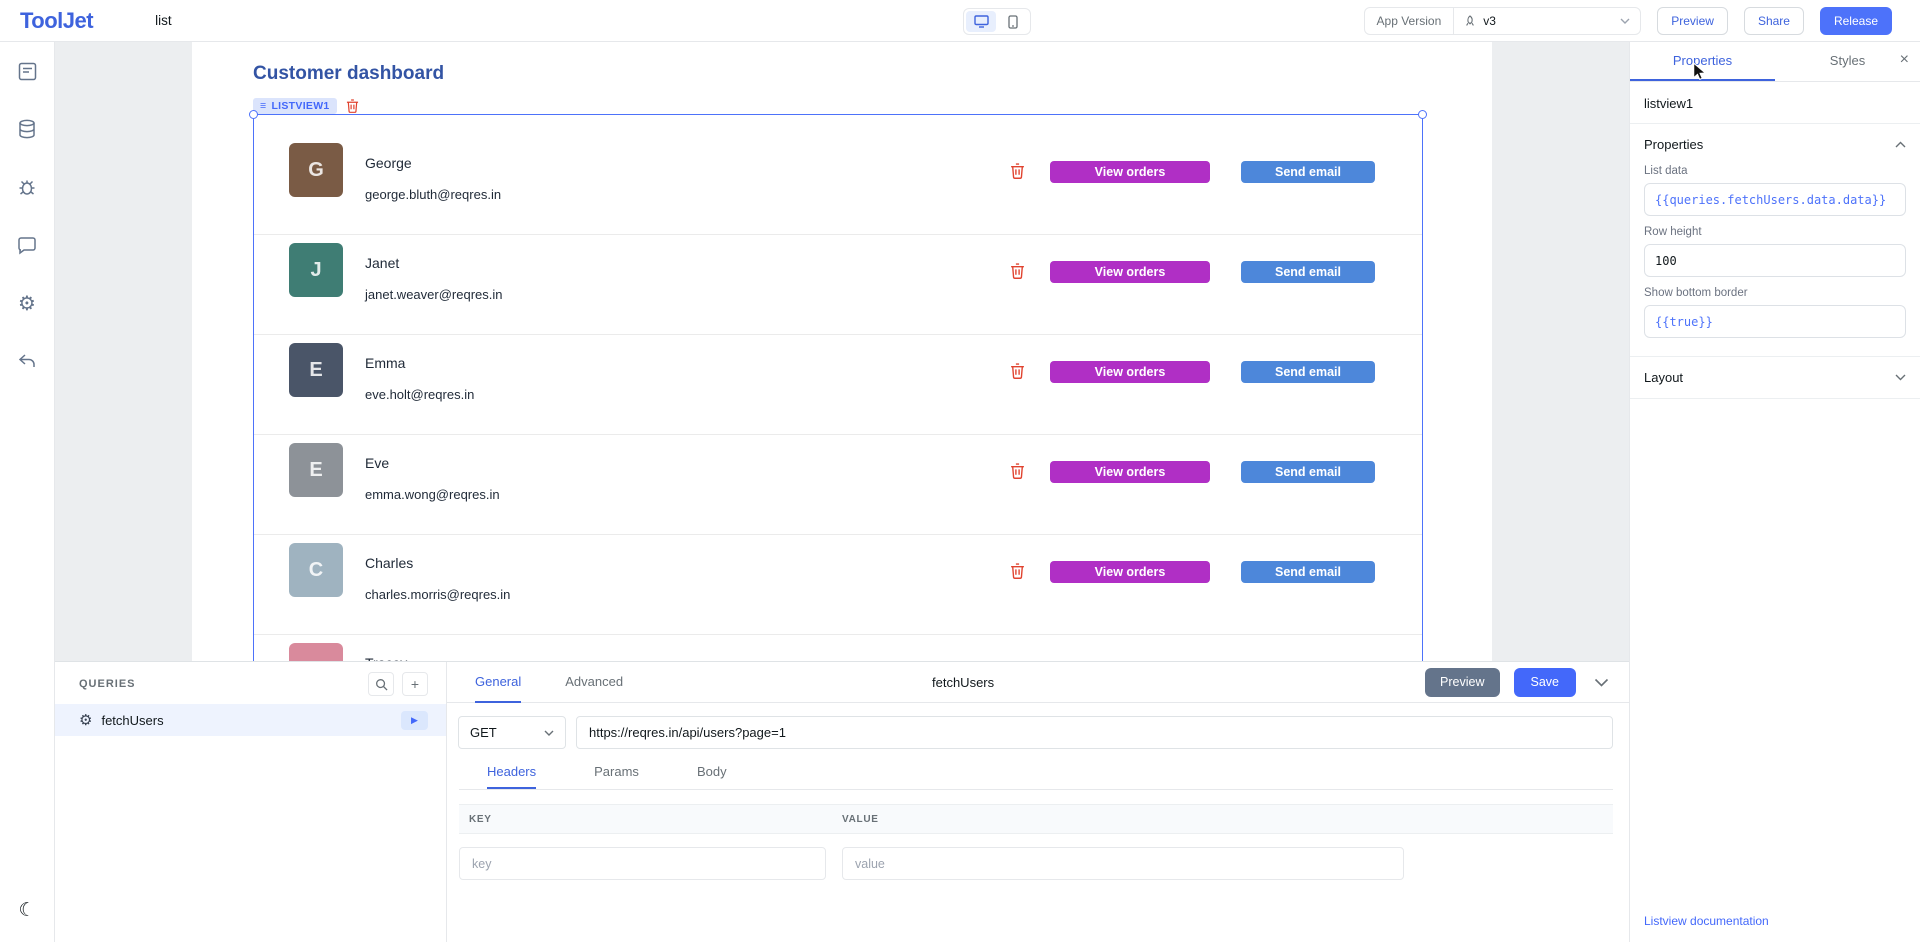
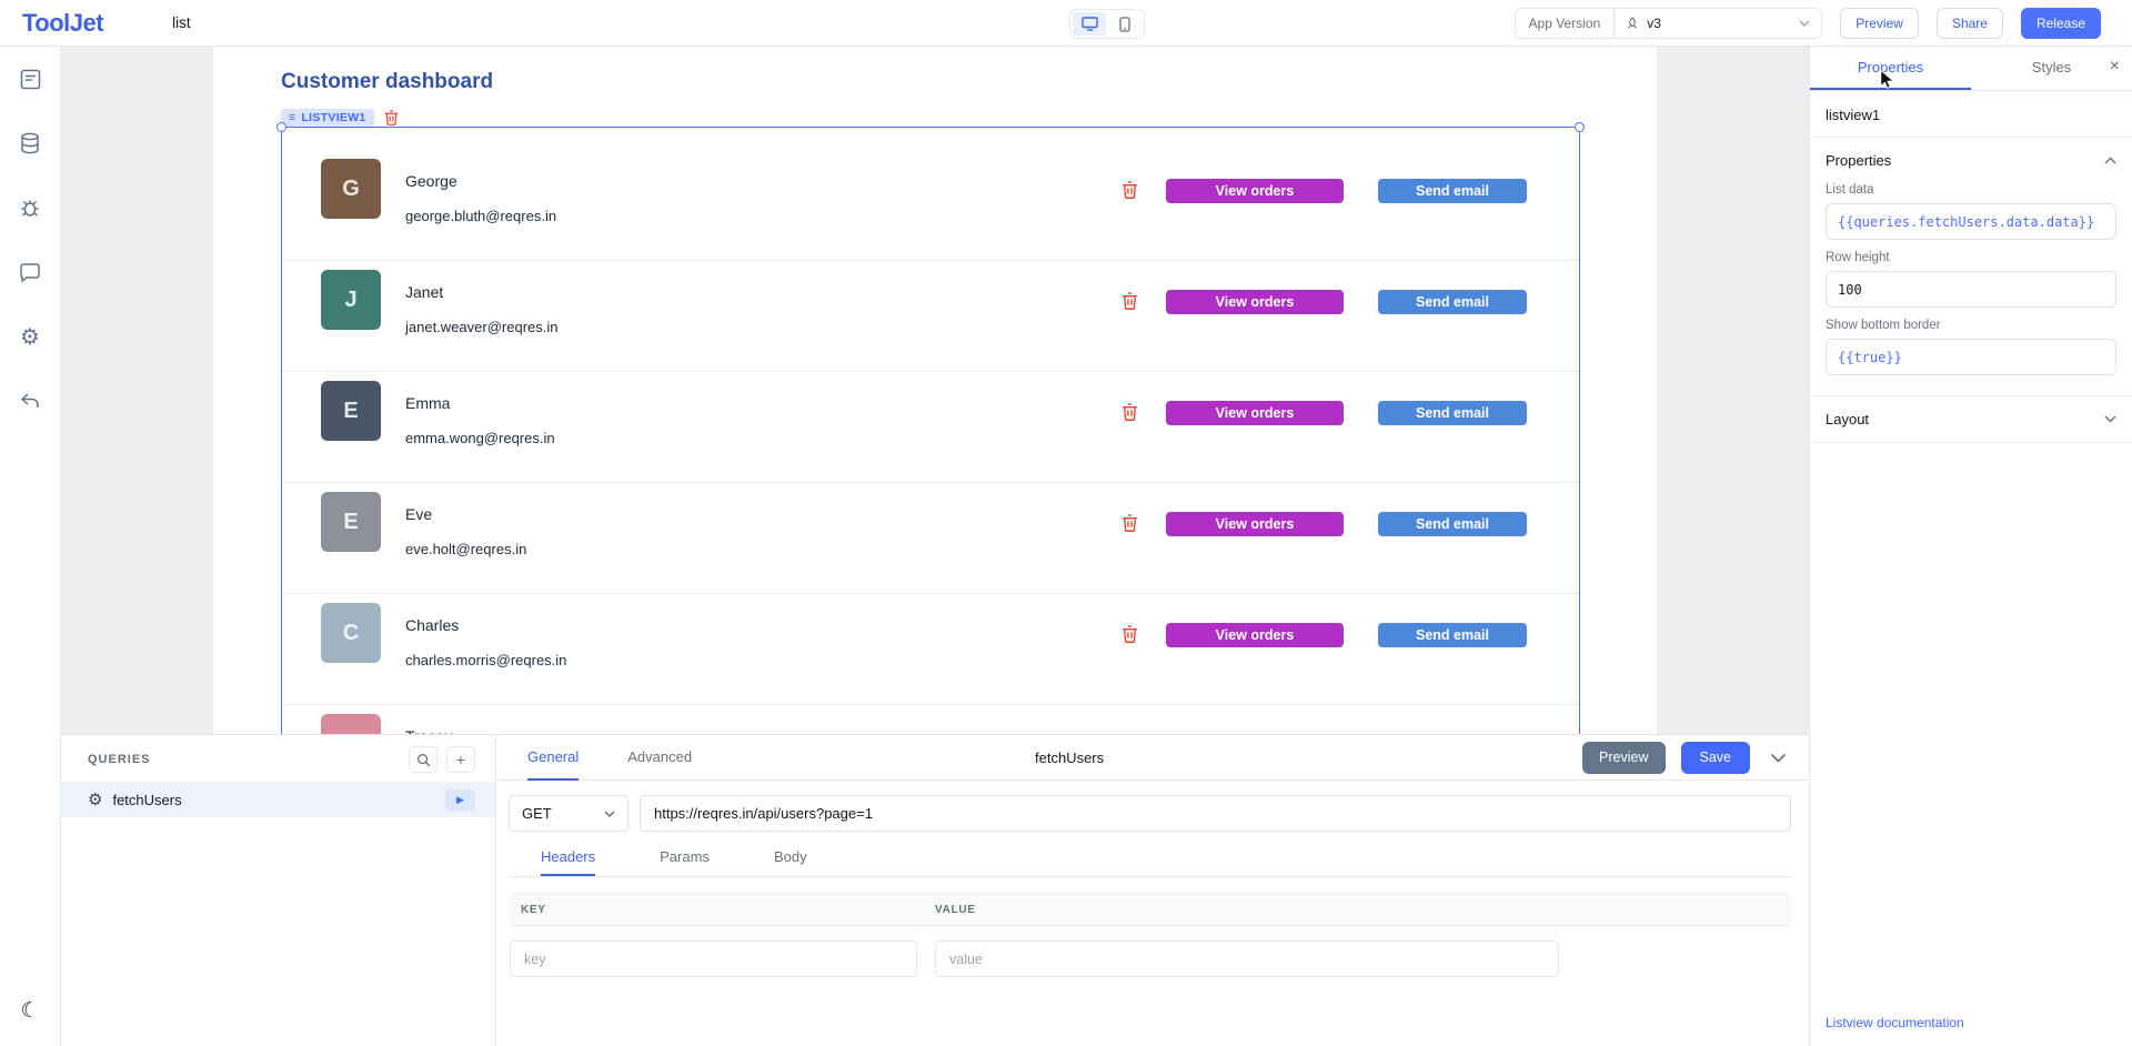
  ToolJet
  list
  App Version
  v3
  Preview
  Share
  Release
  ⚙
  ☾
  Customer dashboard
  ≡
  LISTVIEW1
  G
  George
  george.bluth@reqres.in
  View orders
  Send email
  J
  Janet
  janet.weaver@reqres.in
  View orders
  Send email
  E
  Emma
- eve.holt@reqres.in
+ emma.wong@reqres.in
  View orders
  Send email
  E
  Eve
- emma.wong@reqres.in
+ eve.holt@reqres.in
  View orders
  Send email
  C
  Charles
  charles.morris@reqres.in
  View orders
  Send email
  QUERIES
  +
  ⚙
  fetchUsers
  ▶
  General
  Advanced
  fetchUsers
  Preview
  Save
  GET
  https://reqres.in/api/users?page=1
  Headers
  Params
  Body
  KEY
  VALUE
  key
  value
  Properties
  Styles
  ×
  listview1
  Properties
  List data
  {{queries.fetchUsers.data.data}}
  Row height
  100
  Show bottom border
  {{true}}
  Layout
  Listview documentation
